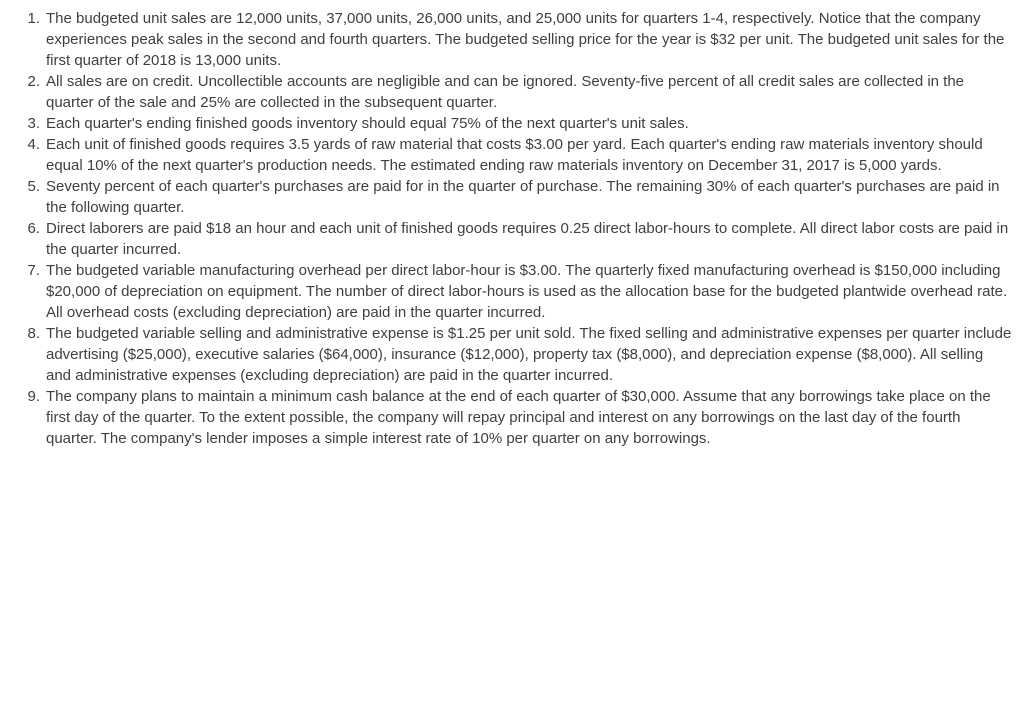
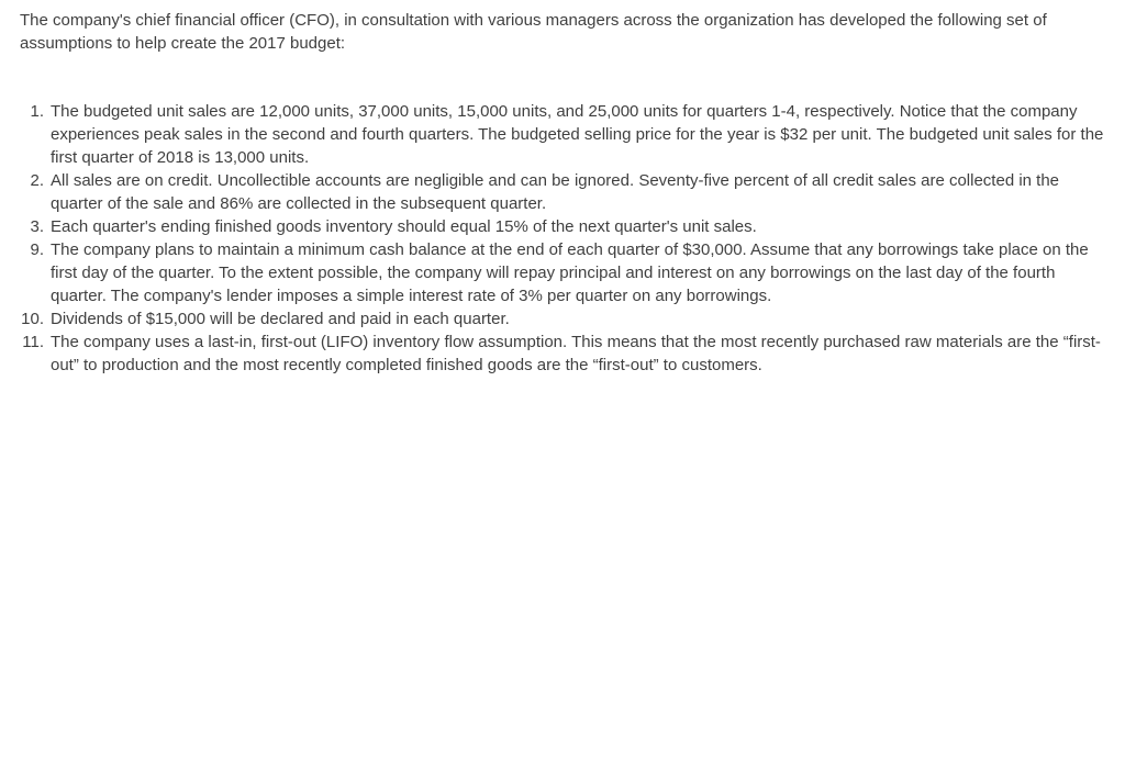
+ The company's chief financial officer (CFO), in consultation with various managers across the organization has developed the following set of assumptions to help create the 2017 budget:
  1.
- The budgeted unit sales are 12,000 units, 37,000 units, 26,000 units, and 25,000 units for quarters 1-4, respectively. Notice that the company experiences peak sales in the second and fourth quarters. The budgeted selling price for the year is $32 per unit. The budgeted unit sales for the first quarter of 2018 is 13,000 units.
+ The budgeted unit sales are 12,000 units, 37,000 units, 15,000 units, and 25,000 units for quarters 1-4, respectively. Notice that the company experiences peak sales in the second and fourth quarters. The budgeted selling price for the year is $32 per unit. The budgeted unit sales for the first quarter of 2018 is 13,000 units.
  2.
- All sales are on credit. Uncollectible accounts are negligible and can be ignored. Seventy-five percent of all credit sales are collected in the quarter of the sale and 25% are collected in the subsequent quarter.
+ All sales are on credit. Uncollectible accounts are negligible and can be ignored. Seventy-five percent of all credit sales are collected in the quarter of the sale and 86% are collected in the subsequent quarter.
  3.
- Each quarter's ending finished goods inventory should equal 75% of the next quarter's unit sales.
+ Each quarter's ending finished goods inventory should equal 15% of the next quarter's unit sales.
- 4.
- Each unit of finished goods requires 3.5 yards of raw material that costs $3.00 per yard. Each quarter's ending raw materials inventory should equal 10% of the next quarter's production needs. The estimated ending raw materials inventory on December 31, 2017 is 5,000 yards.
- 5.
- Seventy percent of each quarter's purchases are paid for in the quarter of purchase. The remaining 30% of each quarter's purchases are paid in the following quarter.
- 6.
- Direct laborers are paid $18 an hour and each unit of finished goods requires 0.25 direct labor-hours to complete. All direct labor costs are paid in the quarter incurred.
- 7.
- The budgeted variable manufacturing overhead per direct labor-hour is $3.00. The quarterly fixed manufacturing overhead is $150,000 including $20,000 of depreciation on equipment. The number of direct labor-hours is used as the allocation base for the budgeted plantwide overhead rate. All overhead costs (excluding depreciation) are paid in the quarter incurred.
- 8.
- The budgeted variable selling and administrative expense is $1.25 per unit sold. The fixed selling and administrative expenses per quarter include advertising ($25,000), executive salaries ($64,000), insurance ($12,000), property tax ($8,000), and depreciation expense ($8,000). All selling and administrative expenses (excluding depreciation) are paid in the quarter incurred.
  9.
- The company plans to maintain a minimum cash balance at the end of each quarter of $30,000. Assume that any borrowings take place on the first day of the quarter. To the extent possible, the company will repay principal and interest on any borrowings on the last day of the fourth quarter. The company's lender imposes a simple interest rate of 10% per quarter on any borrowings.
+ The company plans to maintain a minimum cash balance at the end of each quarter of $30,000. Assume that any borrowings take place on the first day of the quarter. To the extent possible, the company will repay principal and interest on any borrowings on the last day of the fourth quarter. The company's lender imposes a simple interest rate of 3% per quarter on any borrowings.
+ 10.
+ Dividends of $15,000 will be declared and paid in each quarter.
+ 11.
+ The company uses a last-in, first-out (LIFO) inventory flow assumption. This means that the most recently purchased raw materials are the “first-out” to production and the most recently completed finished goods are the “first-out” to customers.
